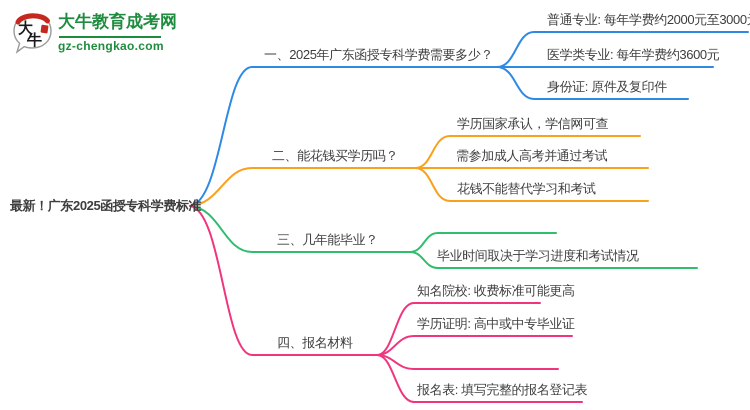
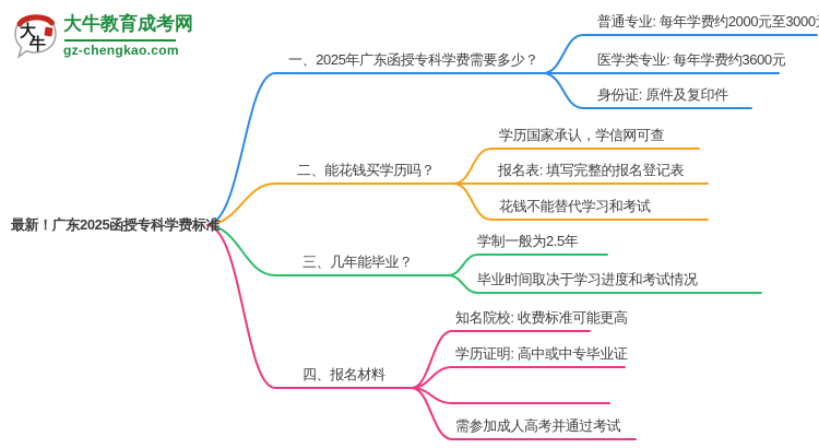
  大
  牛
  大牛教育成考网
  gz-chengkao.com
  最新！广东2025函授专科学费标准
  一、2025年广东函授专科学费需要多少？
  普通专业: 每年学费约2000元至3000
  医学类专业: 每年学费约3600元
  身份证: 原件及复印件
  二、能花钱买学历吗？
  学历国家承认，学信网可查
- 需参加成人高考并通过考试
+ 报名表: 填写完整的报名登记表
  花钱不能替代学习和考试
  三、几年能毕业？
+ 学制一般为2.5年
  毕业时间取决于学习进度和考试情况
  四、报名材料
  知名院校: 收费标准可能更高
  学历证明: 高中或中专毕业证
- 报名表: 填写完整的报名登记表
+ 需参加成人高考并通过考试
